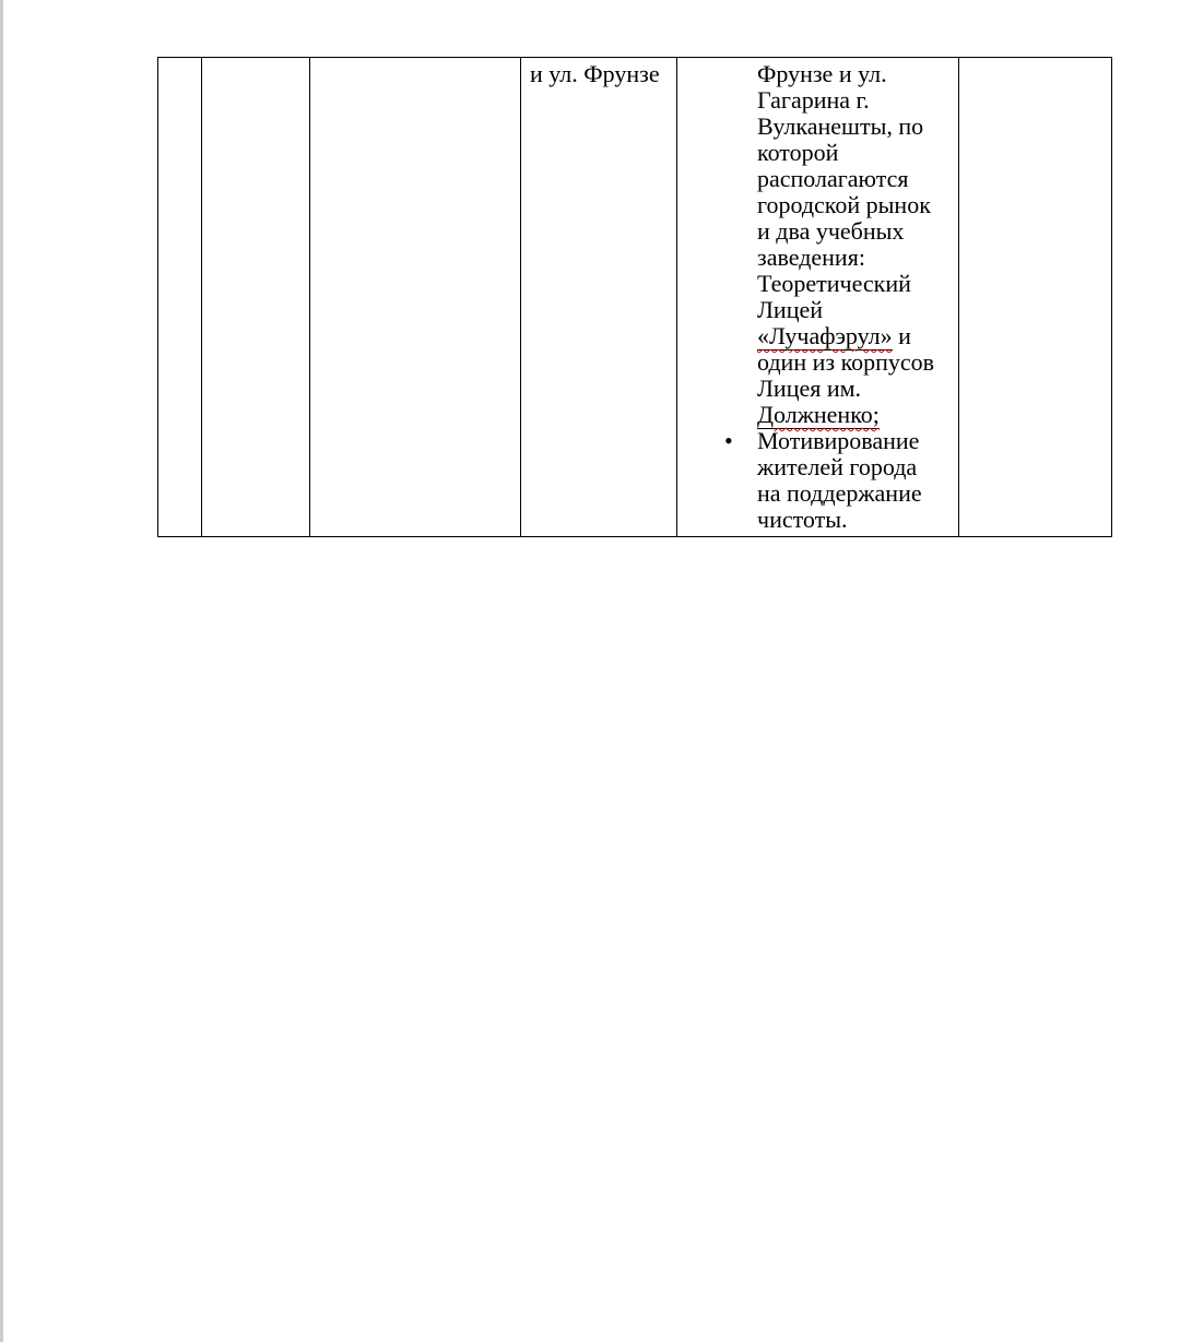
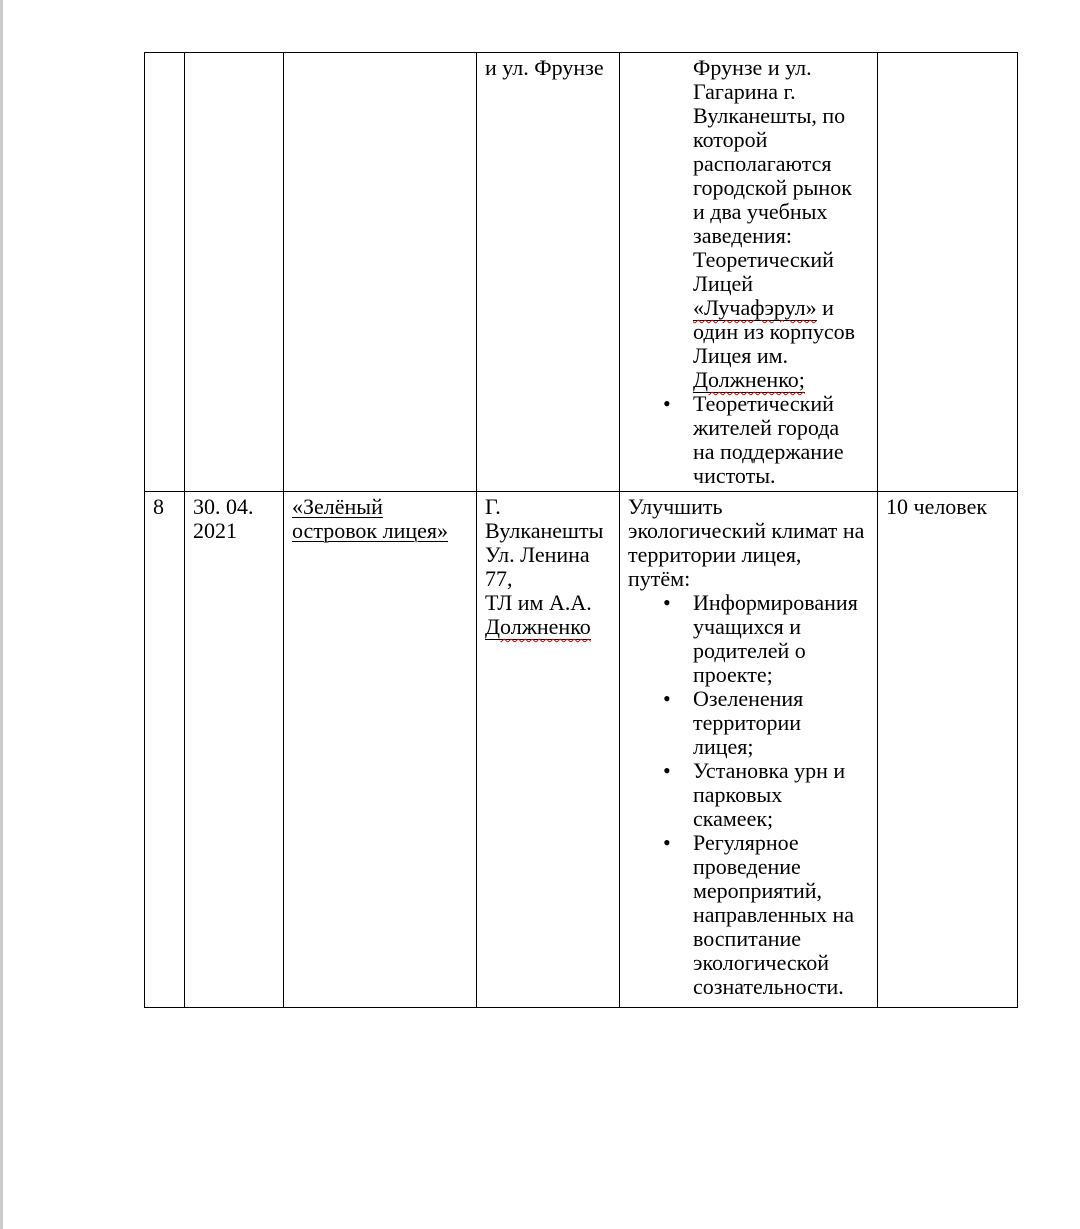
- 			и ул. Фрунзе	Фрунзе и ул. Гагарина г. Вулканешты, по которой располагаются городской рынок и два учебных заведения: Теоретический Лицей «Лучафэрул» и один из корпусов Лицея им. Должненко; Мотивирование жителей города на поддержание чистоты.
+ 			и ул. Фрунзе	Фрунзе и ул. Гагарина г. Вулканешты, по которой располагаются городской рынок и два учебных заведения: Теоретический Лицей «Лучафэрул» и один из корпусов Лицея им. Должненко; Теоретический жителей города на поддержание чистоты.
+ 8	30. 04. 2021	«Зелёный островок лицея»	Г. Вулканешты Ул. Ленина 77, ТЛ им А.А. Должненко	Улучшить экологический климат на территории лицея, путём: Информирования учащихся и родителей о проекте;Озеленения территории лицея;Установка урн и парковых скамеек;Регулярное проведение мероприятий, направленных на воспитание экологической сознательности.	10 человек
